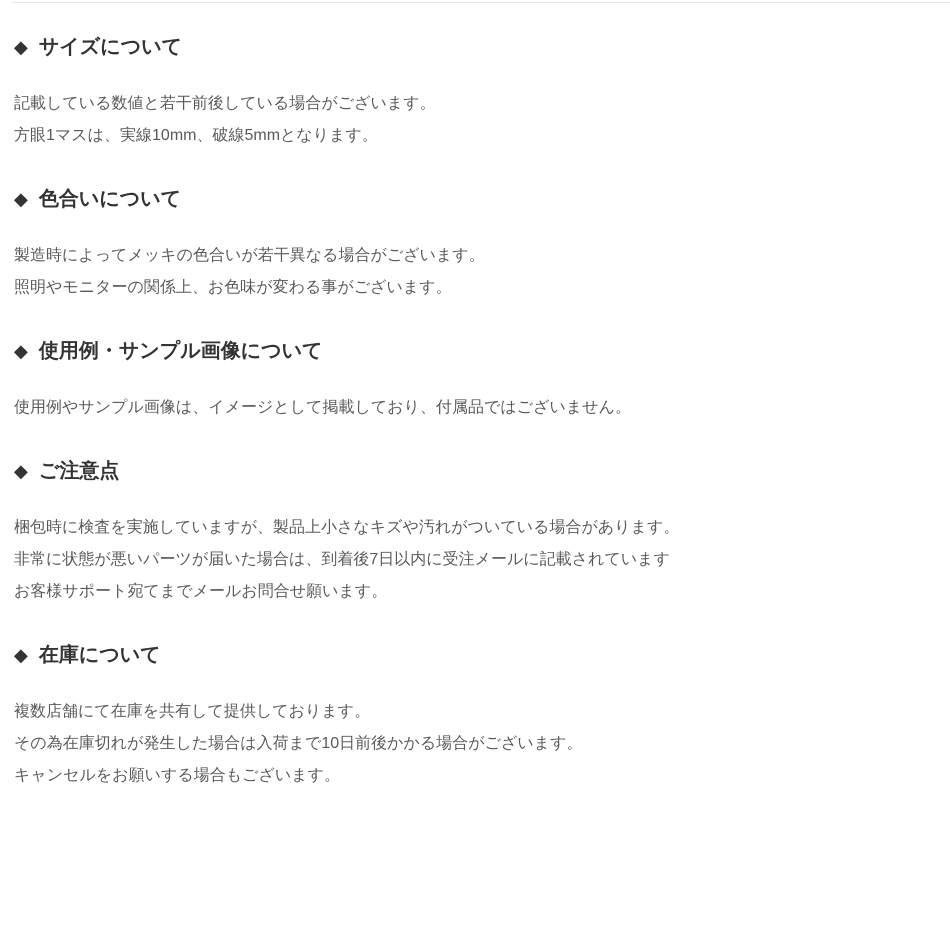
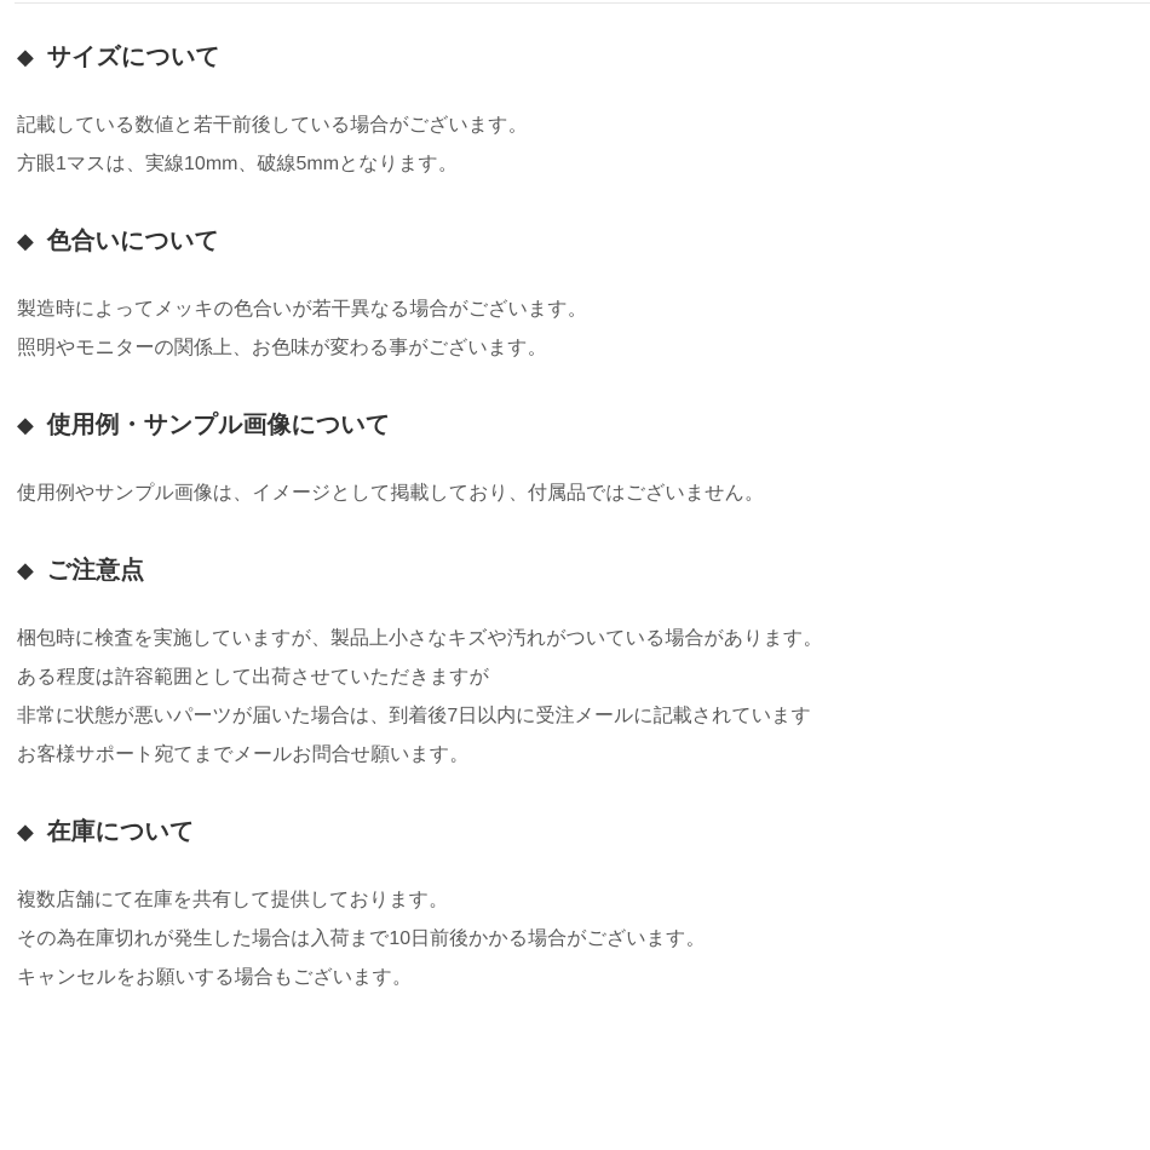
  ◆
  サイズについて
  記載している数値と若干前後している場合がございます。
  方眼1マスは、実線10mm、破線5mmとなります。
  ◆
  色合いについて
  製造時によってメッキの色合いが若干異なる場合がございます。
  照明やモニターの関係上、お色味が変わる事がございます。
  ◆
  使用例・サンプル画像について
  使用例やサンプル画像は、イメージとして掲載しており、付属品ではございません。
  ◆
  ご注意点
  梱包時に検査を実施していますが、製品上小さなキズや汚れがついている場合があります。
+ ある程度は許容範囲として出荷させていただきますが
  非常に状態が悪いパーツが届いた場合は、到着後7日以内に受注メールに記載されています
  お客様サポート宛てまでメールお問合せ願います。
  ◆
  在庫について
  複数店舗にて在庫を共有して提供しております。
  その為在庫切れが発生した場合は入荷まで10日前後かかる場合がございます。
  キャンセルをお願いする場合もございます。
